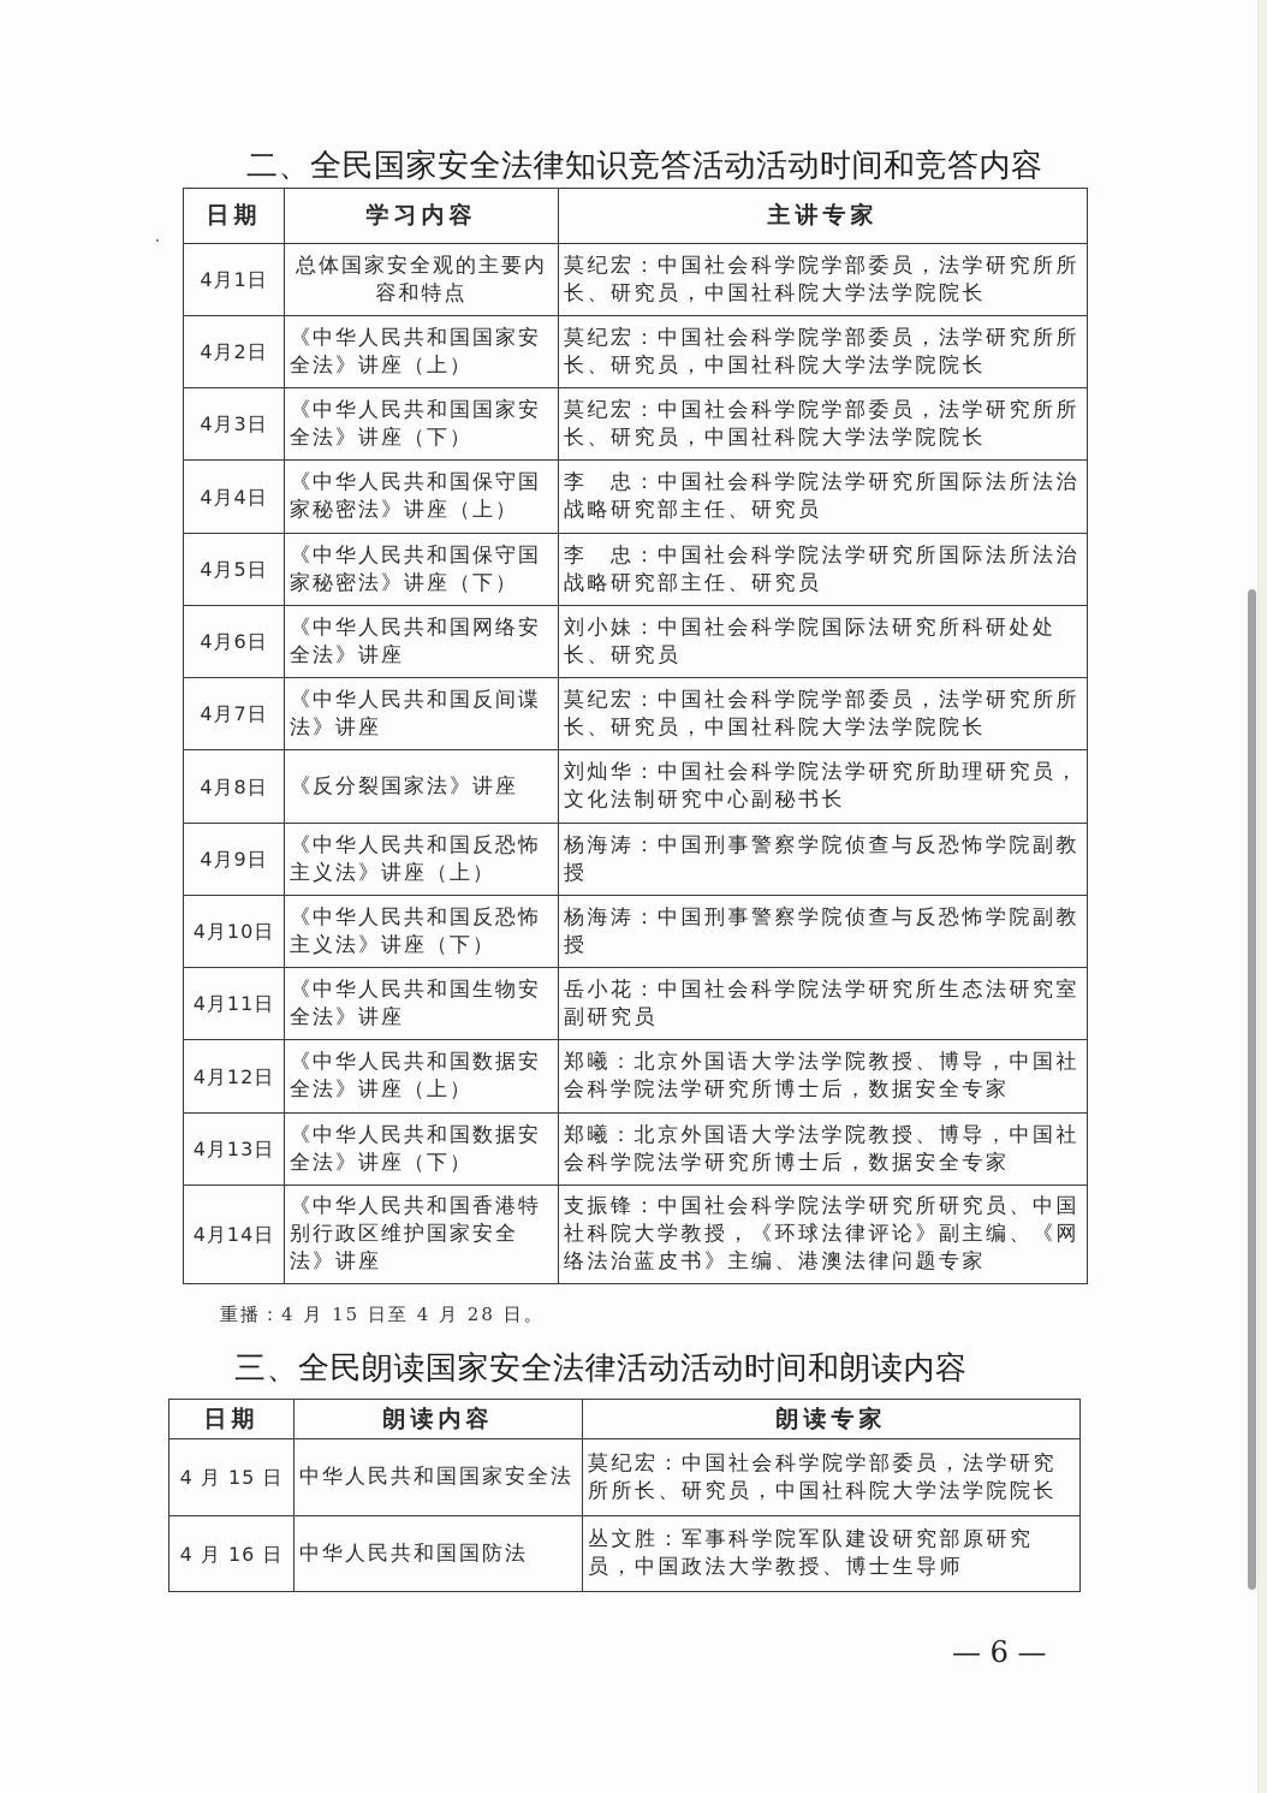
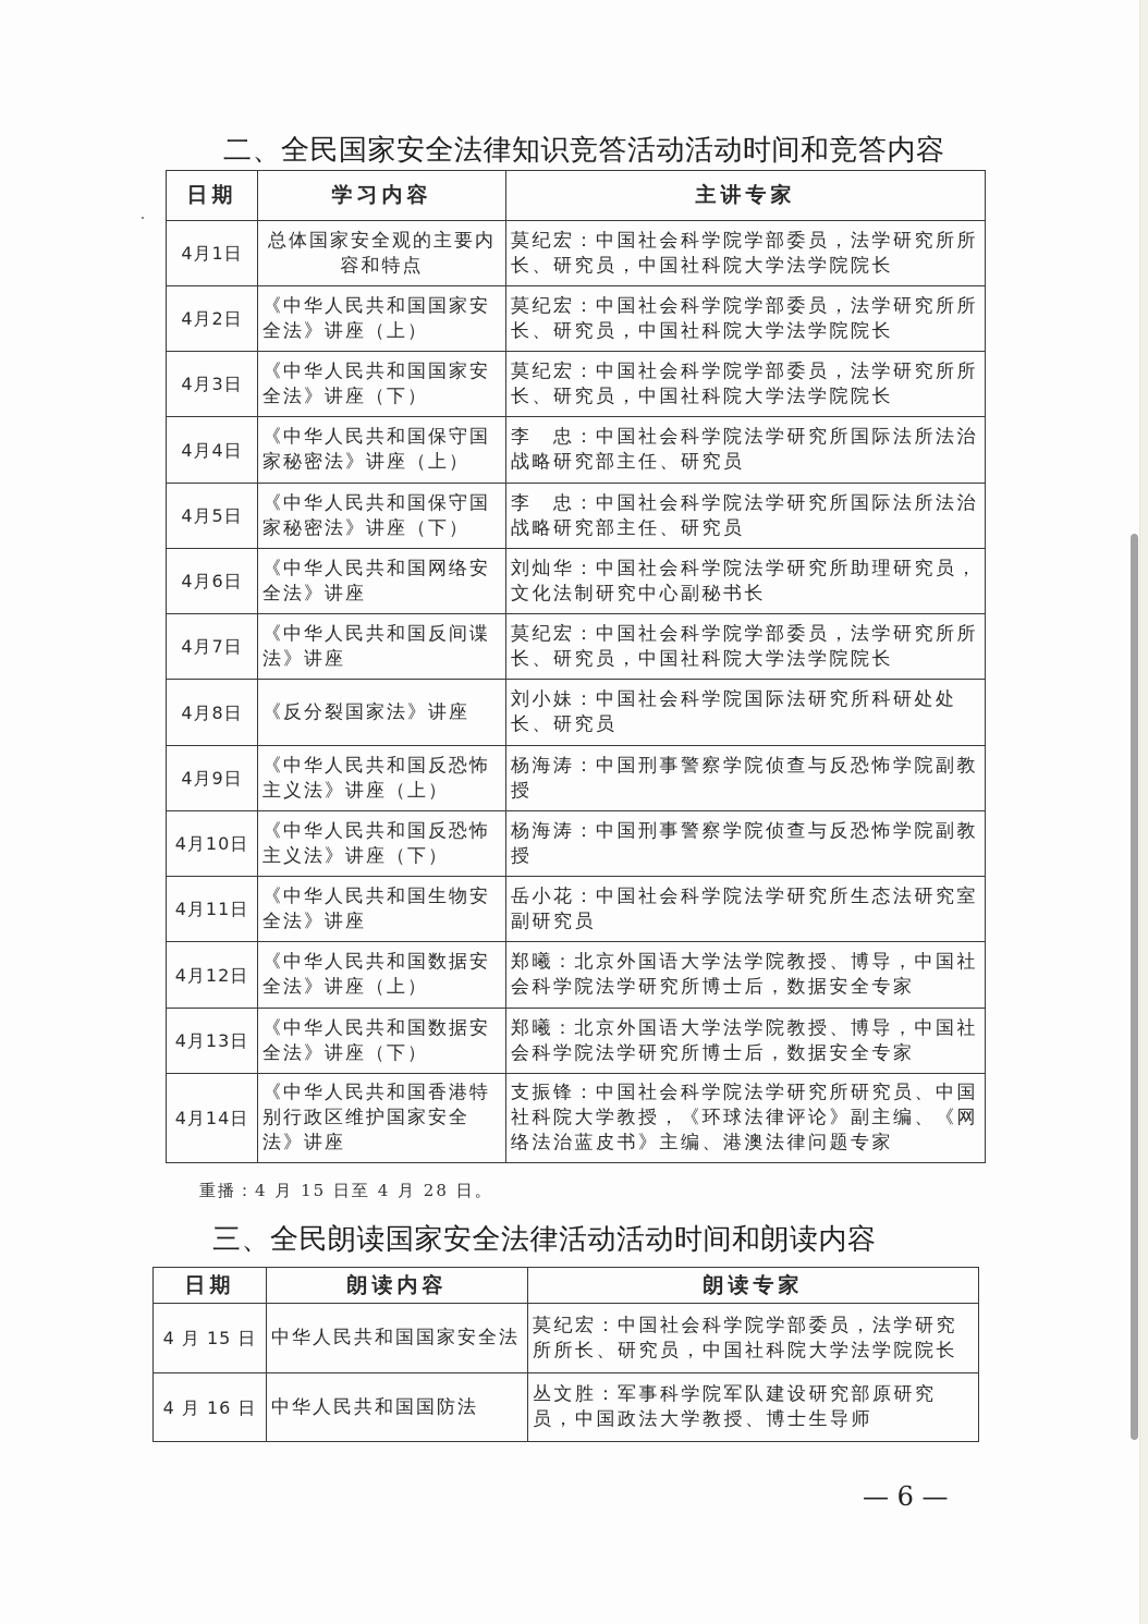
  二、全民国家安全法律知识竞答活动活动时间和竞答内容
  日期	学习内容	主讲专家
  4月1日	总体国家安全观的主要内容和特点	莫纪宏：中国社会科学院学部委员，法学研究所所长、研究员，中国社科院大学法学院院长
  4月2日	《中华人民共和国国家安全法》讲座（上）	莫纪宏：中国社会科学院学部委员，法学研究所所长、研究员，中国社科院大学法学院院长
  4月3日	《中华人民共和国国家安全法》讲座（下）	莫纪宏：中国社会科学院学部委员，法学研究所所长、研究员，中国社科院大学法学院院长
  4月4日	《中华人民共和国保守国家秘密法》讲座（上）	李 忠：中国社会科学院法学研究所国际法所法治战略研究部主任、研究员
  4月5日	《中华人民共和国保守国家秘密法》讲座（下）	李 忠：中国社会科学院法学研究所国际法所法治战略研究部主任、研究员
- 4月6日	《中华人民共和国网络安全法》讲座	刘小妹：中国社会科学院国际法研究所科研处处长、研究员
+ 4月6日	《中华人民共和国网络安全法》讲座	刘灿华：中国社会科学院法学研究所助理研究员，文化法制研究中心副秘书长
  4月7日	《中华人民共和国反间谍法》讲座	莫纪宏：中国社会科学院学部委员，法学研究所所长、研究员，中国社科院大学法学院院长
- 4月8日	《反分裂国家法》讲座	刘灿华：中国社会科学院法学研究所助理研究员，文化法制研究中心副秘书长
+ 4月8日	《反分裂国家法》讲座	刘小妹：中国社会科学院国际法研究所科研处处长、研究员
  4月9日	《中华人民共和国反恐怖主义法》讲座（上）	杨海涛：中国刑事警察学院侦查与反恐怖学院副教授
  4月10日	《中华人民共和国反恐怖主义法》讲座（下）	杨海涛：中国刑事警察学院侦查与反恐怖学院副教授
  4月11日	《中华人民共和国生物安全法》讲座	岳小花：中国社会科学院法学研究所生态法研究室副研究员
  4月12日	《中华人民共和国数据安全法》讲座（上）	郑曦：北京外国语大学法学院教授、博导，中国社会科学院法学研究所博士后，数据安全专家
  4月13日	《中华人民共和国数据安全法》讲座（下）	郑曦：北京外国语大学法学院教授、博导，中国社会科学院法学研究所博士后，数据安全专家
  4月14日	《中华人民共和国香港特别行政区维护国家安全法》讲座	支振锋：中国社会科学院法学研究所研究员、中国社科院大学教授，《环球法律评论》副主编、《网络法治蓝皮书》主编、港澳法律问题专家
  重播：4 月 15 日至 4 月 28 日。
  三、全民朗读国家安全法律活动活动时间和朗读内容
  日期	朗读内容	朗读专家
  4 月 15 日	中华人民共和国国家安全法	莫纪宏：中国社会科学院学部委员，法学研究所所长、研究员，中国社科院大学法学院院长
  4 月 16 日	中华人民共和国国防法	丛文胜：军事科学院军队建设研究部原研究员，中国政法大学教授、博士生导师
  — 6 —
